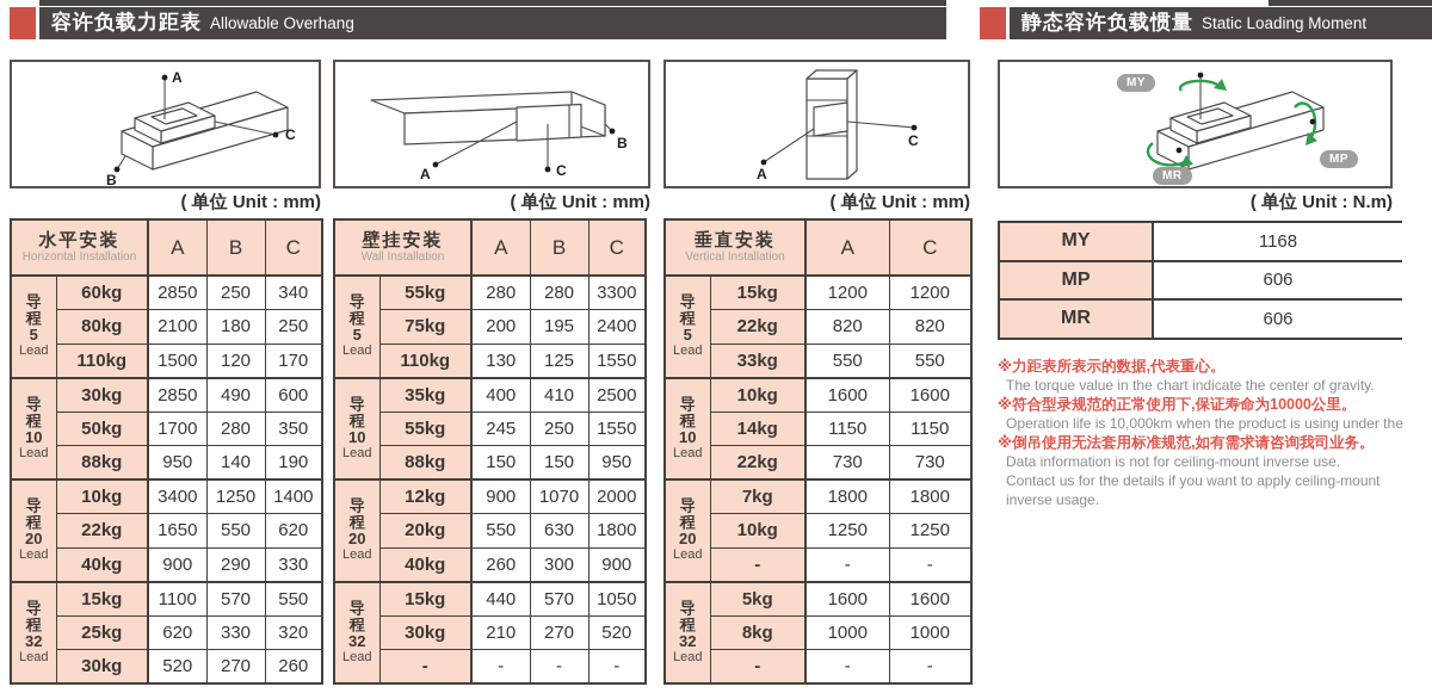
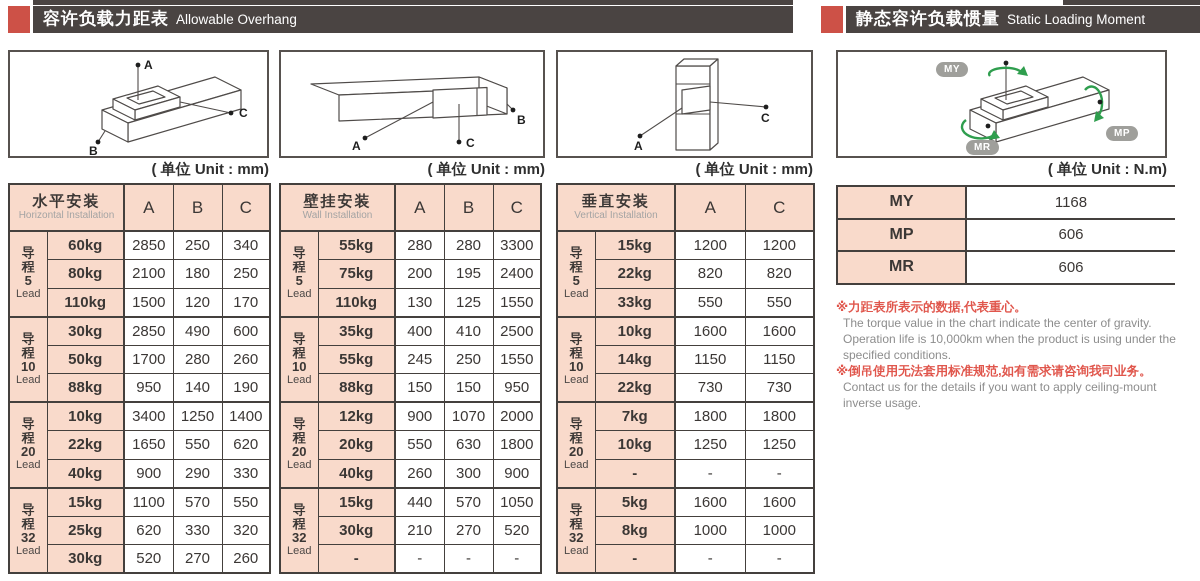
  容许负载力距表
  Allowable Overhang
  静态容许负载惯量
  Static Loading Moment
  A
  B
  C
  A
  B
  C
  A
  C
  MY
  MP
  MR
  ( 单位 Unit : mm)
  ( 单位 Unit : mm)
  ( 单位 Unit : mm)
  ( 单位 Unit : N.m)
  水平安装Horizontal Installation	A	B	C
  导程5Lead	60kg	2850	250	340
  80kg	2100	180	250
  110kg	1500	120	170
  导程10Lead	30kg	2850	490	600
- 50kg	1700	280	350
+ 50kg	1700	280	260
  88kg	950	140	190
  导程20Lead	10kg	3400	1250	1400
  22kg	1650	550	620
  40kg	900	290	330
  导程32Lead	15kg	1100	570	550
  25kg	620	330	320
  30kg	520	270	260
  壁挂安装Wall Installation	A	B	C
  导程5Lead	55kg	280	280	3300
  75kg	200	195	2400
  110kg	130	125	1550
  导程10Lead	35kg	400	410	2500
  55kg	245	250	1550
  88kg	150	150	950
  导程20Lead	12kg	900	1070	2000
  20kg	550	630	1800
  40kg	260	300	900
  导程32Lead	15kg	440	570	1050
  30kg	210	270	520
  -	-	-	-
  垂直安装Vertical Installation	A	C
  导程5Lead	15kg	1200	1200
  22kg	820	820
  33kg	550	550
  导程10Lead	10kg	1600	1600
  14kg	1150	1150
  22kg	730	730
  导程20Lead	7kg	1800	1800
  10kg	1250	1250
  -	-	-
  导程32Lead	5kg	1600	1600
  8kg	1000	1000
  -	-	-
  MY	1168
  MP	606
  MR	606
  ※力距表所表示的数据,代表重心。
  The torque value in the chart indicate the center of gravity.
- ※符合型录规范的正常使用下,保证寿命为10000公里。
  Operation life is 10,000km when the product is using under the
+ specified conditions.
  ※倒吊使用无法套用标准规范,如有需求请咨询我司业务。
- Data information is not for ceiling-mount inverse use.
  Contact us for the details if you want to apply ceiling-mount
  inverse usage.
